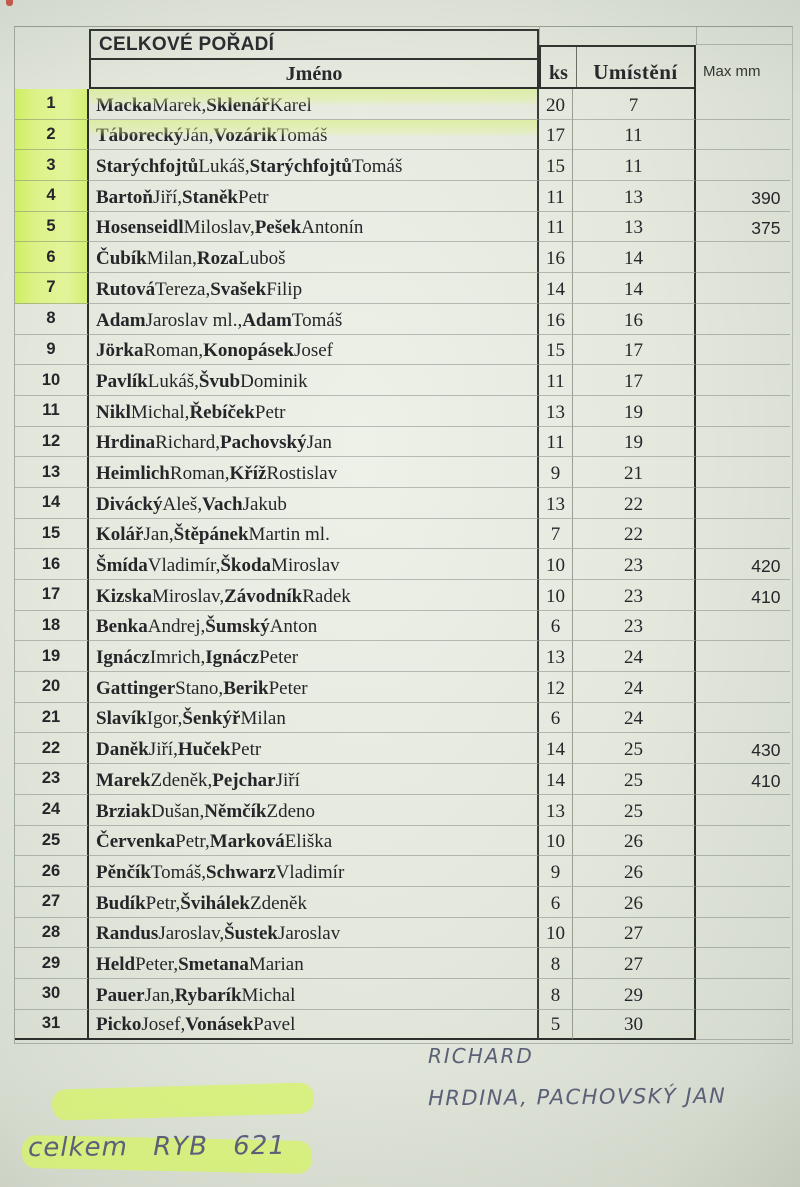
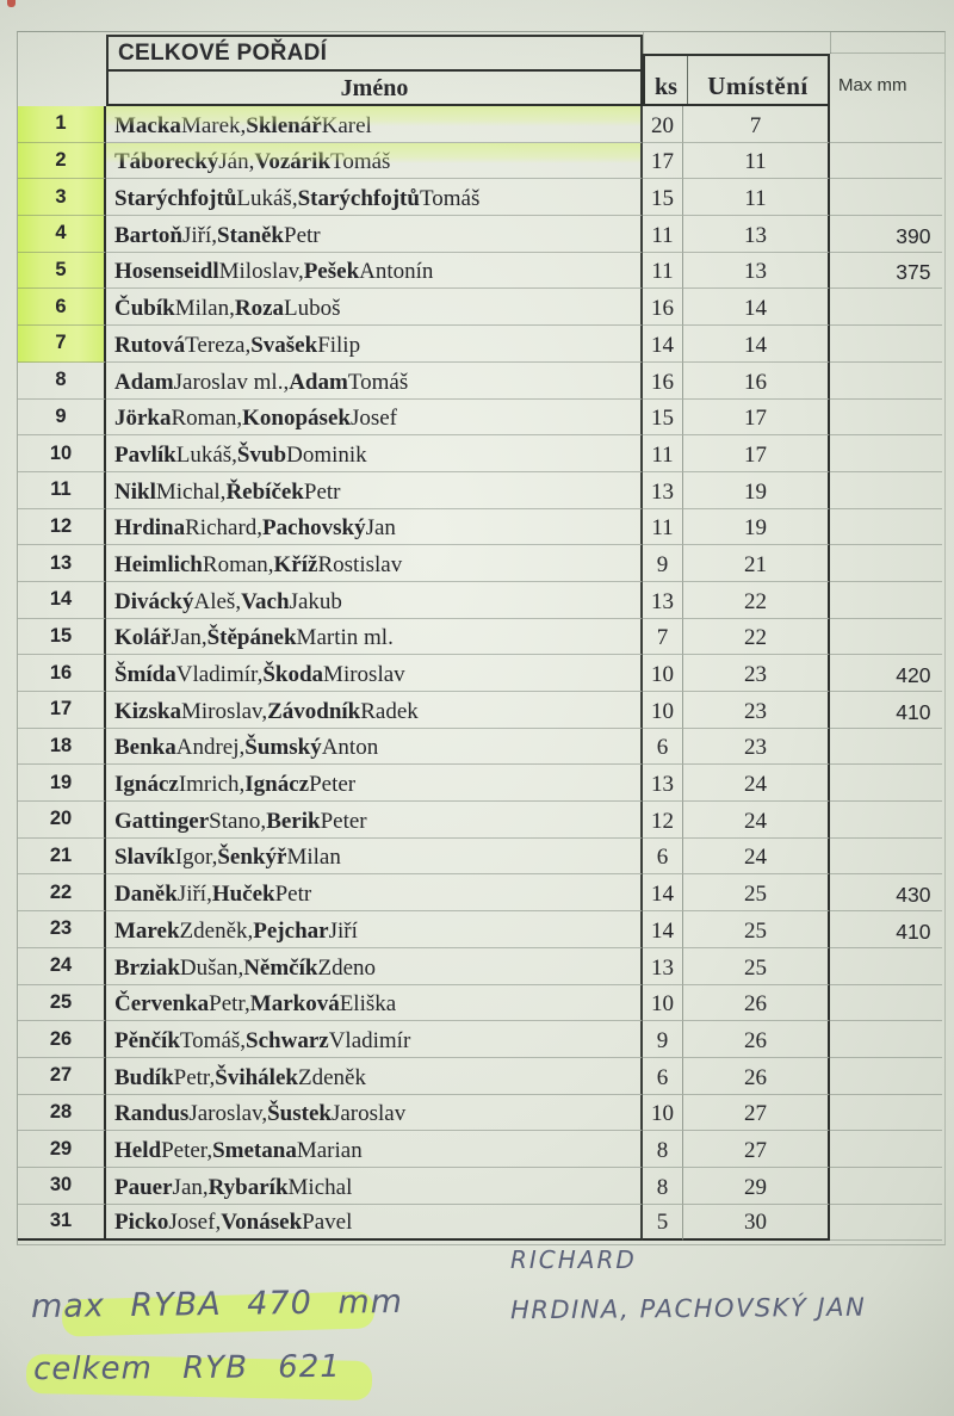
  RICHARD
+ max RYBA 470 mm
  HRDINA, PACHOVSKÝ JAN
  celkem RYB 621
